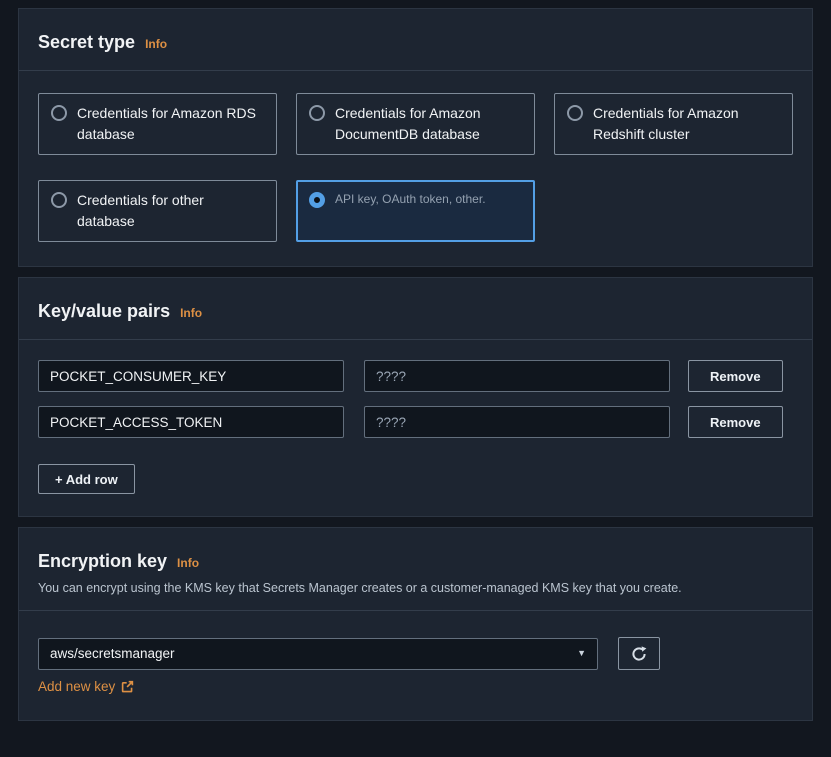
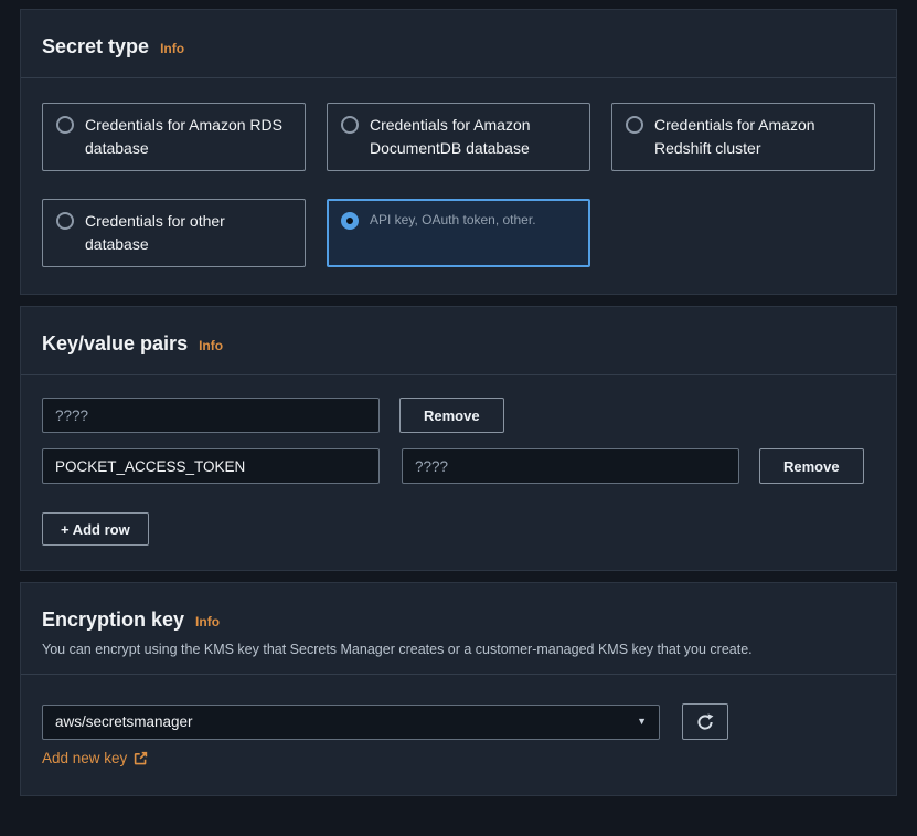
  Secret type
  Info
  Credentials for Amazon RDS database
  Credentials for Amazon DocumentDB database
  Credentials for Amazon Redshift cluster
  Credentials for other database
  API key, OAuth token, other.
  Key/value pairs
  Info
- POCKET_CONSUMER_KEY
  ????
  Remove
  POCKET_ACCESS_TOKEN
  ????
  Remove
  + Add row
  Encryption key
  Info
  You can encrypt using the KMS key that Secrets Manager creates or a customer-managed KMS key that you create.
  aws/secretsmanager
  ▼
  Add new key
